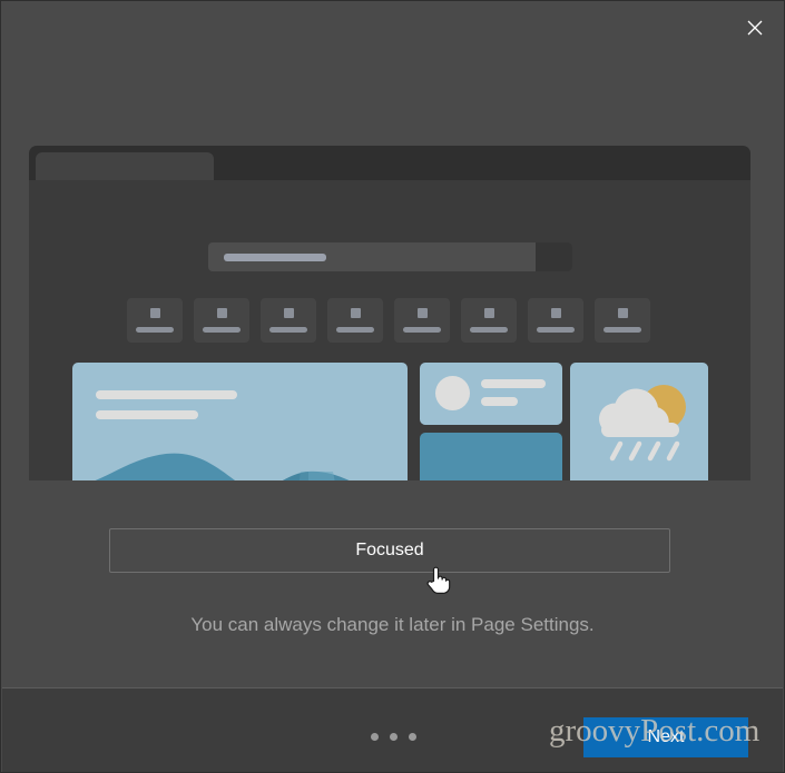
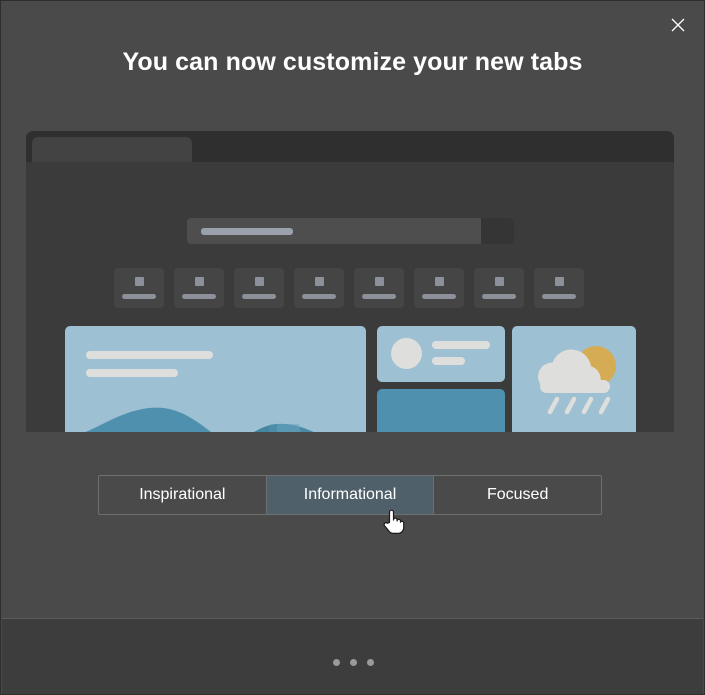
+ You can now customize your new tabs
+ Inspirational
+ Informational
  Focused
- You can always change it later in Page Settings.
- Next
- groovyPost.com
